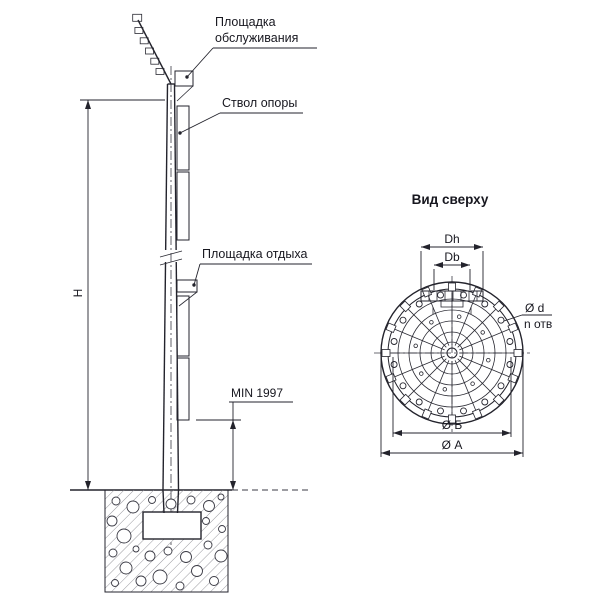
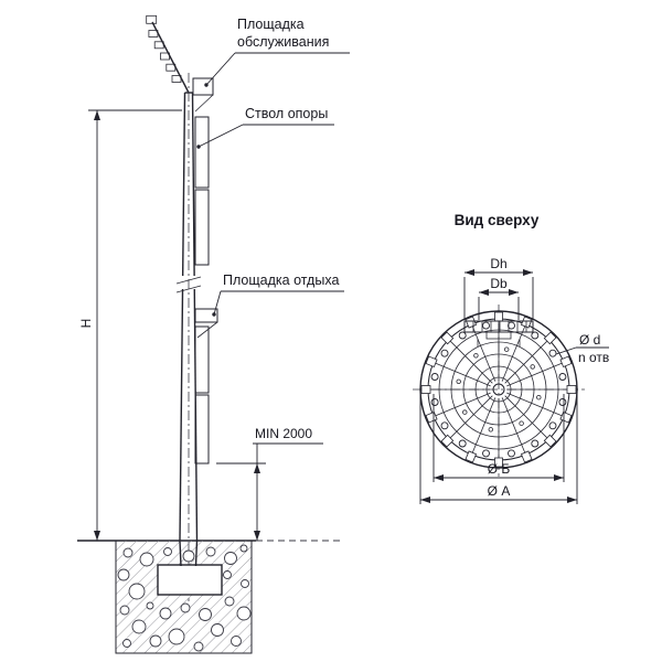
- MIN 1997
+ MIN 2000
  Площадка
  обслуживания
  Ствол опоры
  Площадка отдыха
  Вид сверху
  Dh
  Db
  Ø d
  n отв
  Ø Б
  Ø А
